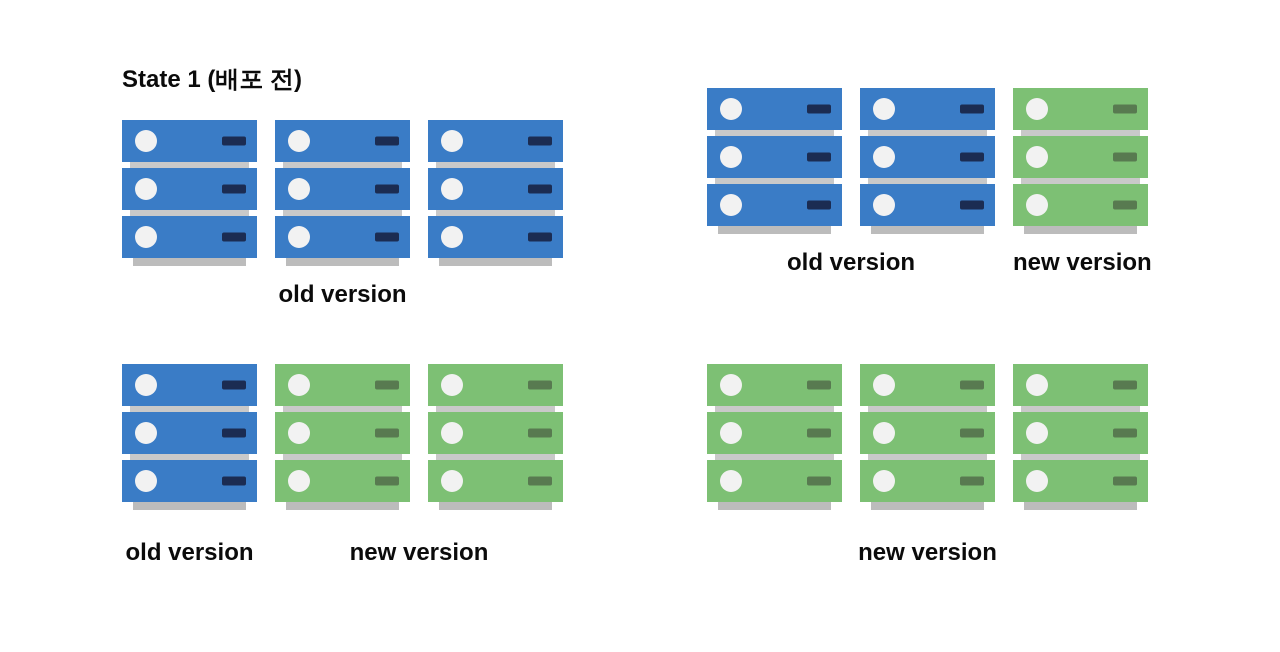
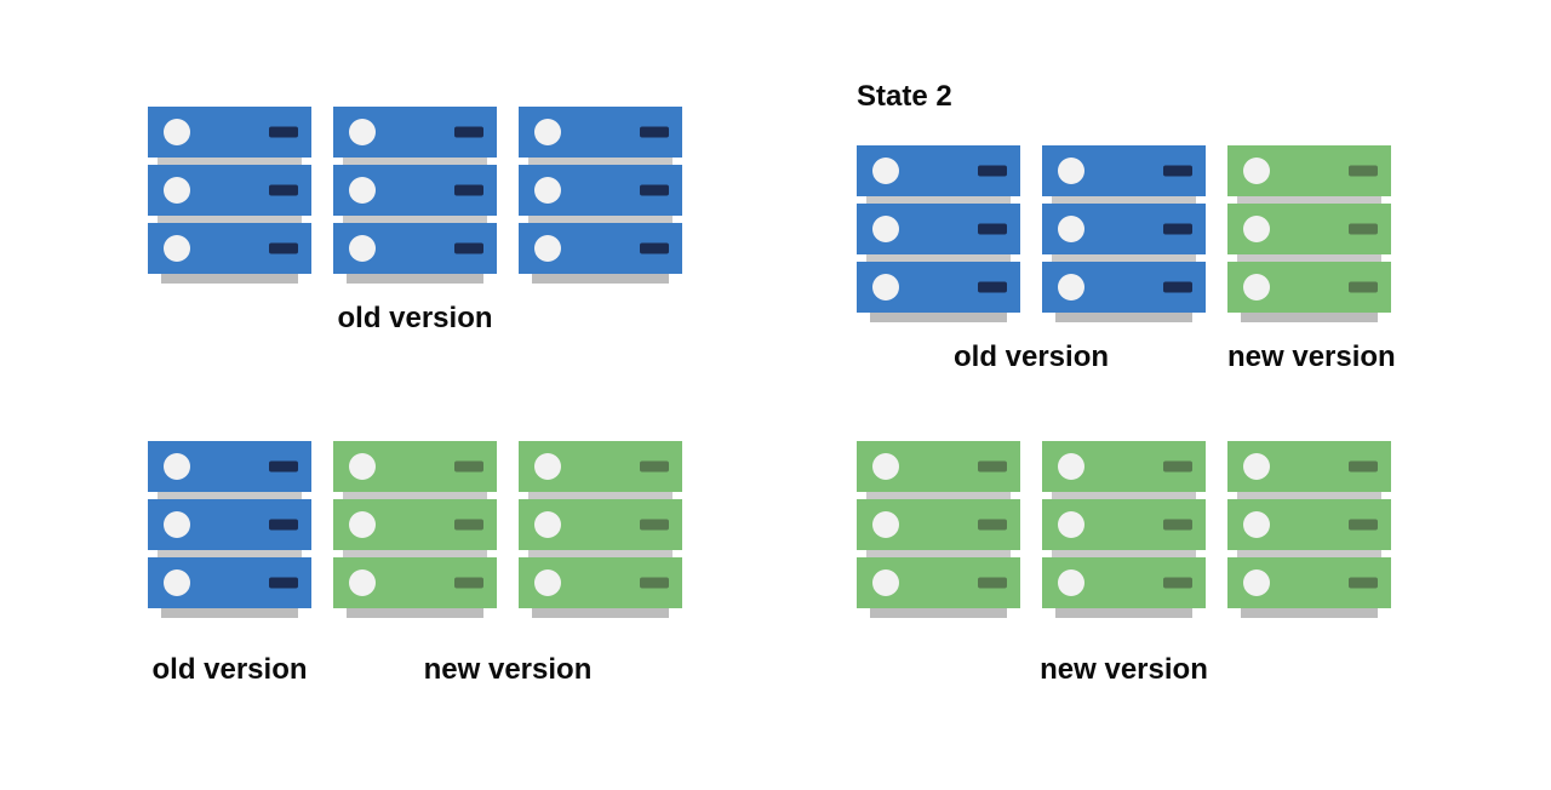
- State 1 (배포 전)
  old version
+ State 2
  old version
  new version
  old version
  new version
  new version
